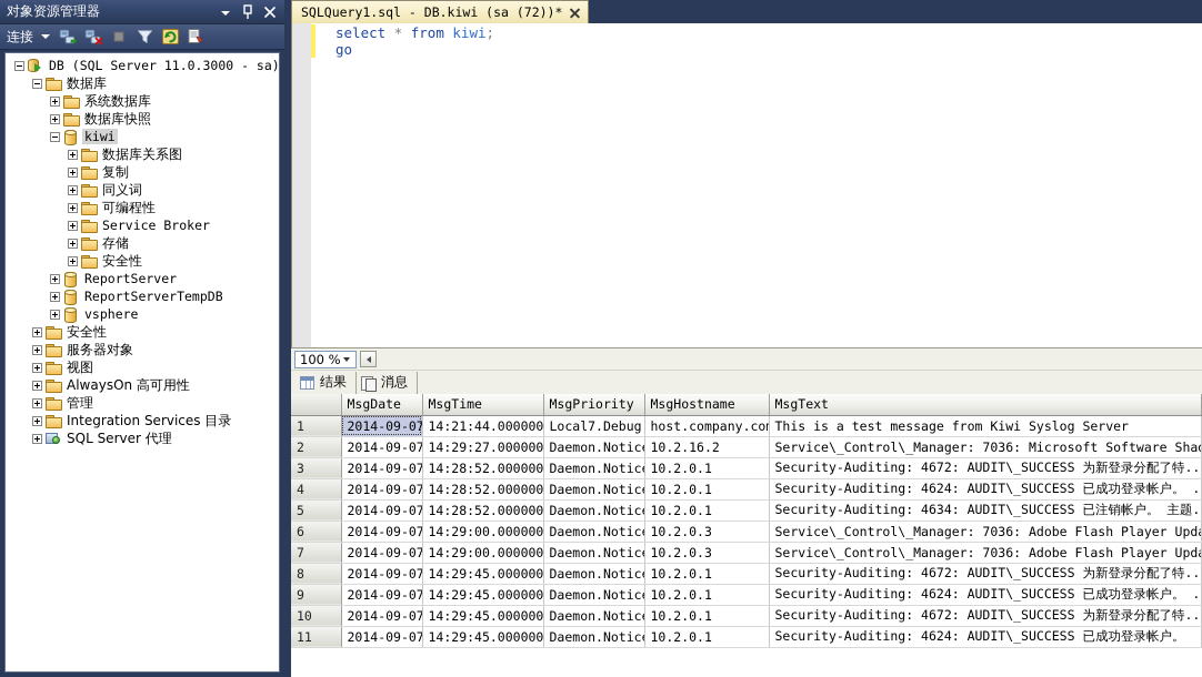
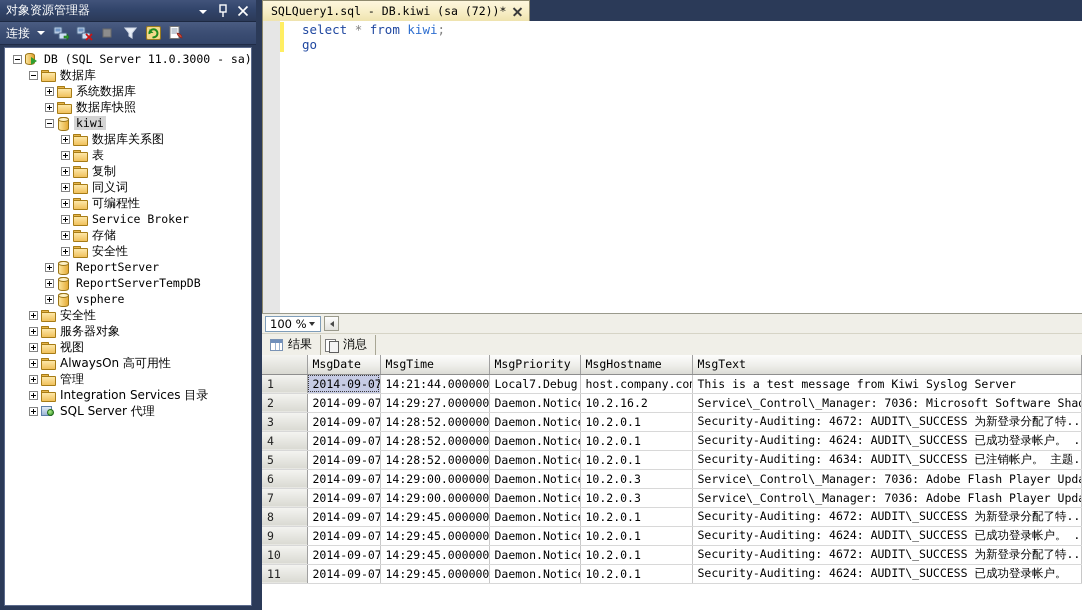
  对象资源管理器
  连接
  DB (SQL Server 11.0.3000 - sa)
  数据库
  系统数据库
  数据库快照
  kiwi
  数据库关系图
+ 表
  复制
  同义词
  可编程性
  Service Broker
  存储
  安全性
  ReportServer
  ReportServerTempDB
  vsphere
  安全性
  服务器对象
  视图
  AlwaysOn 高可用性
  管理
  Integration Services 目录
  SQL Server 代理
  SQLQuery1.sql - DB.kiwi (sa (72))*
  select * from kiwi;
  go
  100 %
  结果
  消息
  	MsgDate	MsgTime	MsgPriority	MsgHostname	MsgText
  1	2014-09-07	14:21:44.000000	Local7.Debug	host.company.co	This is a test message from Kiwi Syslog Server
  2	2014-09-07	14:29:27.000000	Daemon.Notic	10.2.16.2	Service\_Control\_Manager: 7036: Microsoft Software Sha
  3	2014-09-07	14:28:52.000000	Daemon.Notic	10.2.0.1	Security-Auditing: 4672: AUDIT\_SUCCESS 为新登录分配了特..
  4	2014-09-07	14:28:52.000000	Daemon.Notic	10.2.0.1	Security-Auditing: 4624: AUDIT\_SUCCESS 已成功登录帐户。 .
  5	2014-09-07	14:28:52.000000	Daemon.Notic	10.2.0.1	Security-Auditing: 4634: AUDIT\_SUCCESS 已注销帐户。 主题.
  6	2014-09-07	14:29:00.000000	Daemon.Notic	10.2.0.3	Service\_Control\_Manager: 7036: Adobe Flash Player Upd
  7	2014-09-07	14:29:00.000000	Daemon.Notic	10.2.0.3	Service\_Control\_Manager: 7036: Adobe Flash Player Upd
  8	2014-09-07	14:29:45.000000	Daemon.Notic	10.2.0.1	Security-Auditing: 4672: AUDIT\_SUCCESS 为新登录分配了特..
  9	2014-09-07	14:29:45.000000	Daemon.Notic	10.2.0.1	Security-Auditing: 4624: AUDIT\_SUCCESS 已成功登录帐户。 .
  10	2014-09-07	14:29:45.000000	Daemon.Notic	10.2.0.1	Security-Auditing: 4672: AUDIT\_SUCCESS 为新登录分配了特..
  11	2014-09-07	14:29:45.000000	Daemon.Notic	10.2.0.1	Security-Auditing: 4624: AUDIT\_SUCCESS 已成功登录帐户。
